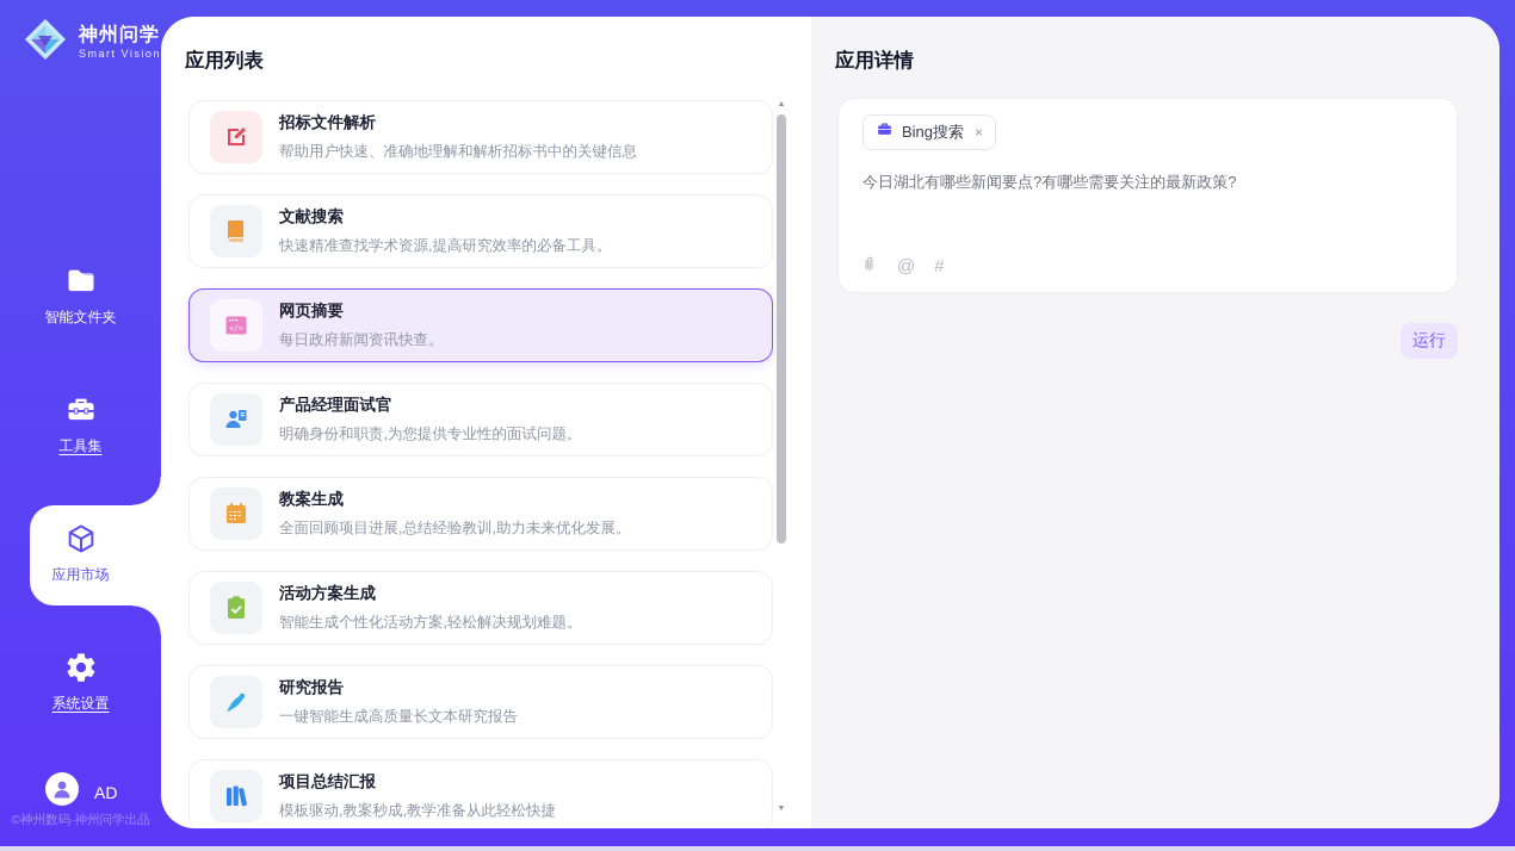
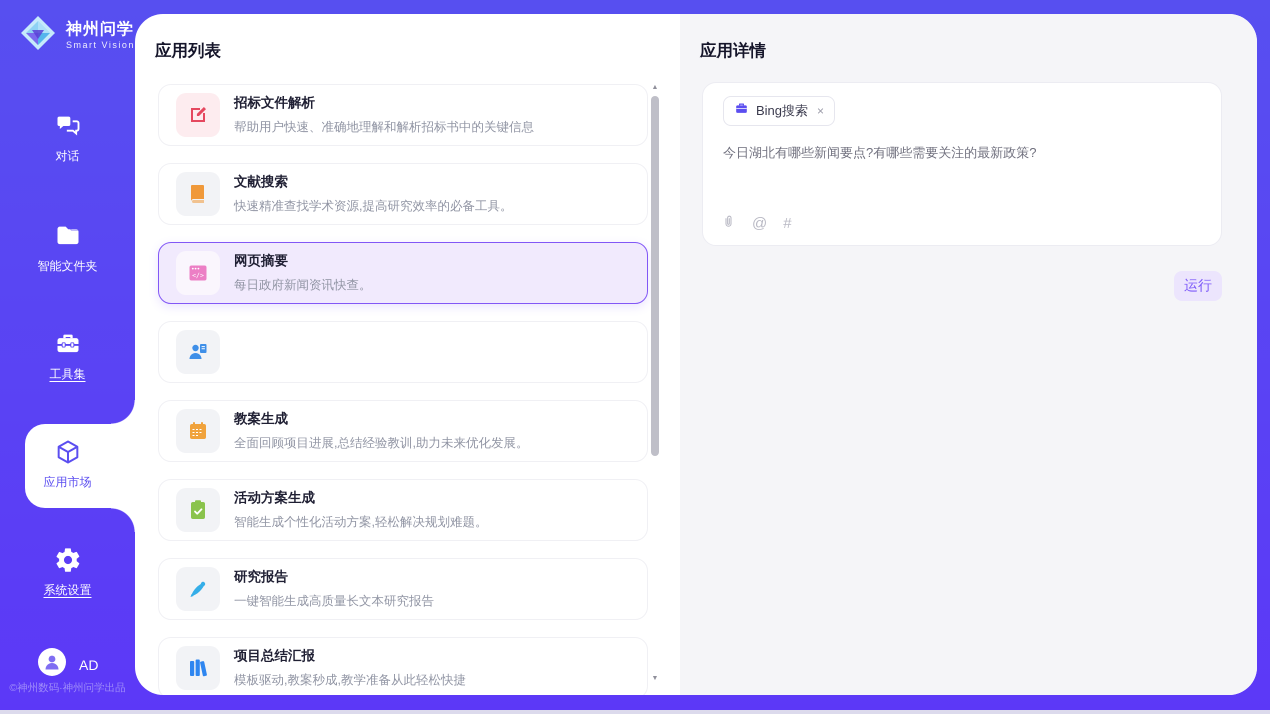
  神州问学
  Smart Vision
+ 对话
  智能文件夹
  工具集
  应用市场
  系统设置
  AD
  ©神州数码·神州问学出品
  应用列表
  招标文件解析
  帮助用户快速、准确地理解和解析招标书中的关键信息
  文献搜索
  快速精准查找学术资源,提高研究效率的必备工具。
  网页摘要
  每日政府新闻资讯快查。
- 产品经理面试官
- 明确身份和职责,为您提供专业性的面试问题。
  教案生成
  全面回顾项目进展,总结经验教训,助力未来优化发展。
  活动方案生成
  智能生成个性化活动方案,轻松解决规划难题。
  研究报告
  一键智能生成高质量长文本研究报告
  项目总结汇报
  模板驱动,教案秒成,教学准备从此轻松快捷
  应用详情
  Bing搜索
  ×
  今日湖北有哪些新闻要点?有哪些需要关注的最新政策?
  @
  #
  运行
